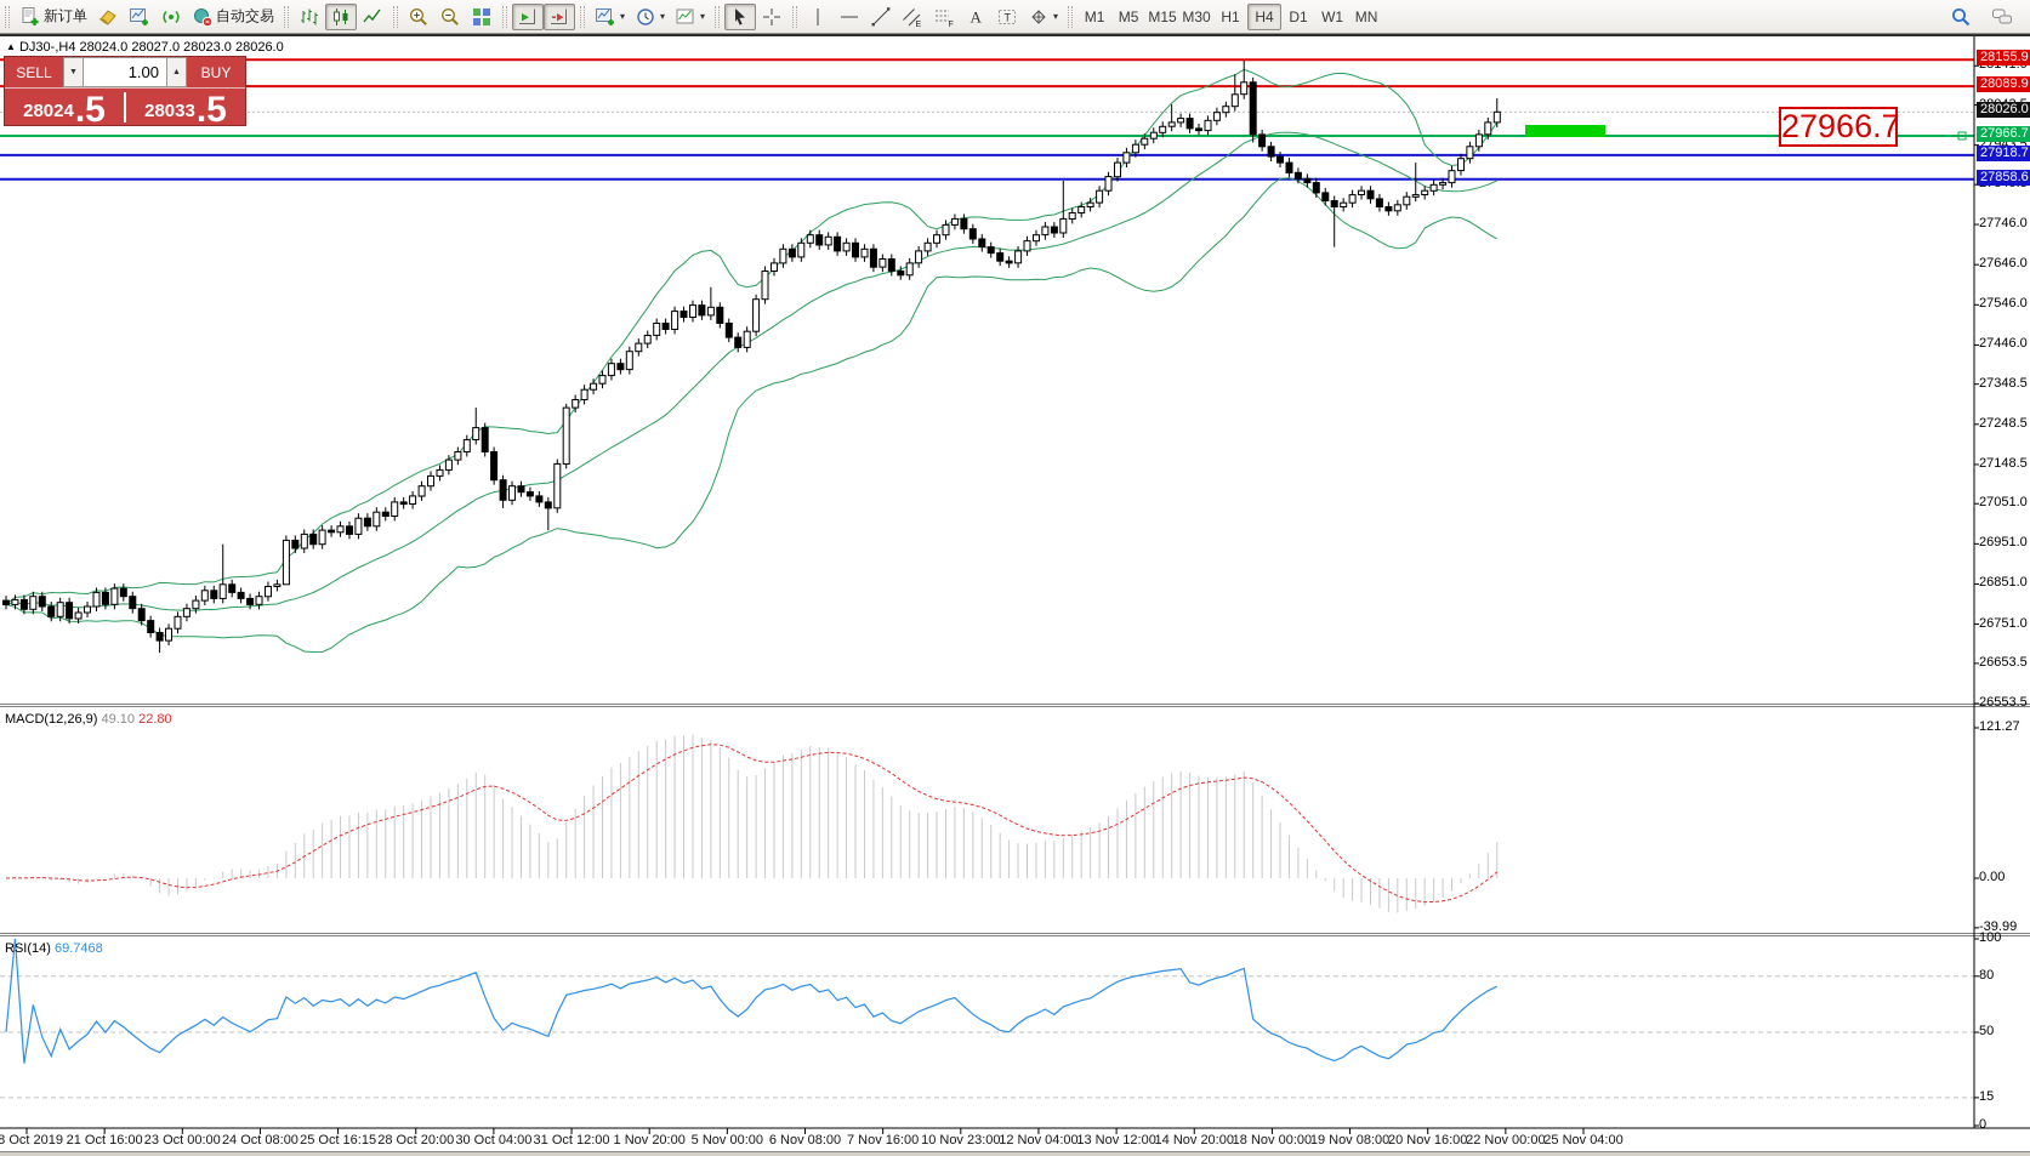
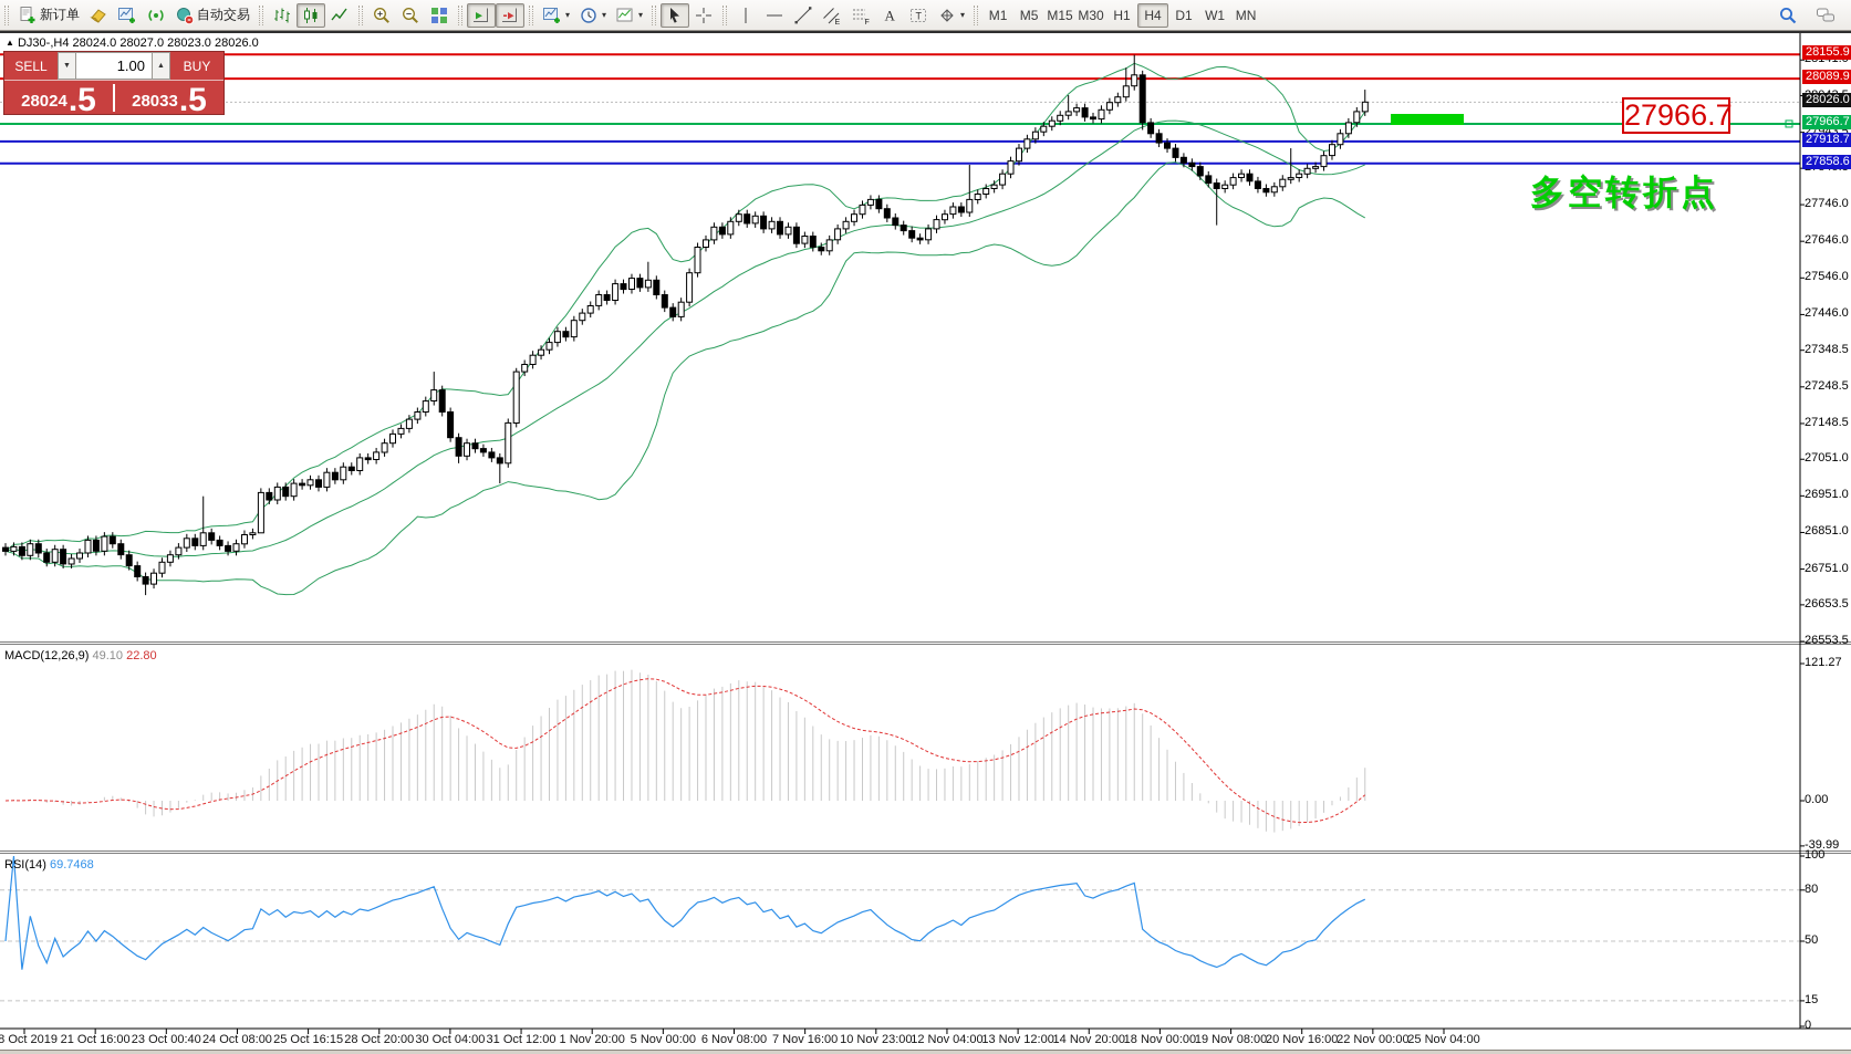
  新订单
  自动交易
  ▾
  ▾
  ▾
  A
  T
  ▾
  M1
  M5
  M15
  M30
  H1
  H4
  D1
  W1
  MN
  ▲ DJ30-,H4 28024.0 28027.0 28023.0 28026.0
  SELL
  1.00
  BUY
  28024
  .5
  28033
  .5
  MACD(12,26,9) 49.10 22.80
  RSI(14) 69.7468
  27966.7
+ 多空转折点
  27943.5
  27746.0
  27646.0
  27546.0
  27446.0
  27348.5
  27248.5
  27148.5
  27051.0
  26951.0
  26851.0
  26751.0
  26653.5
  26553.5
  28155.9
  28089.9
  27966.7
  27918.7
  27858.6
  28026.0
  121.27
  0.00
  -39.99
  100
  80
  50
  15
  0
  8 Oct 2019
  21 Oct 16:00
- 23 Oct 00:00
+ 23 Oct 00:40
  24 Oct 08:00
  25 Oct 16:15
  28 Oct 20:00
  30 Oct 04:00
  31 Oct 12:00
  1 Nov 20:00
  5 Nov 00:00
  6 Nov 08:00
  7 Nov 16:00
  10 Nov 23:00
  12 Nov 04:00
  13 Nov 12:00
  14 Nov 20:00
  18 Nov 00:00
  19 Nov 08:00
  20 Nov 16:00
  22 Nov 00:00
  25 Nov 04:00
